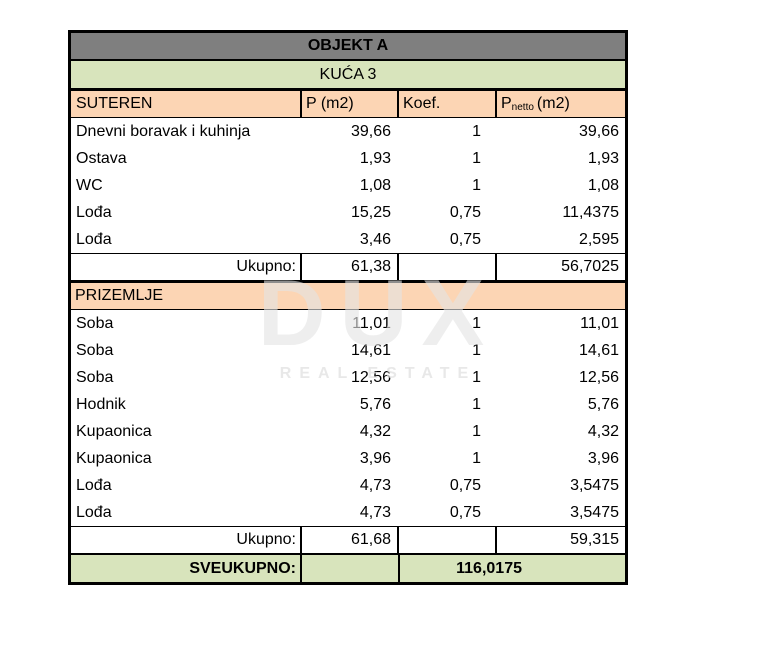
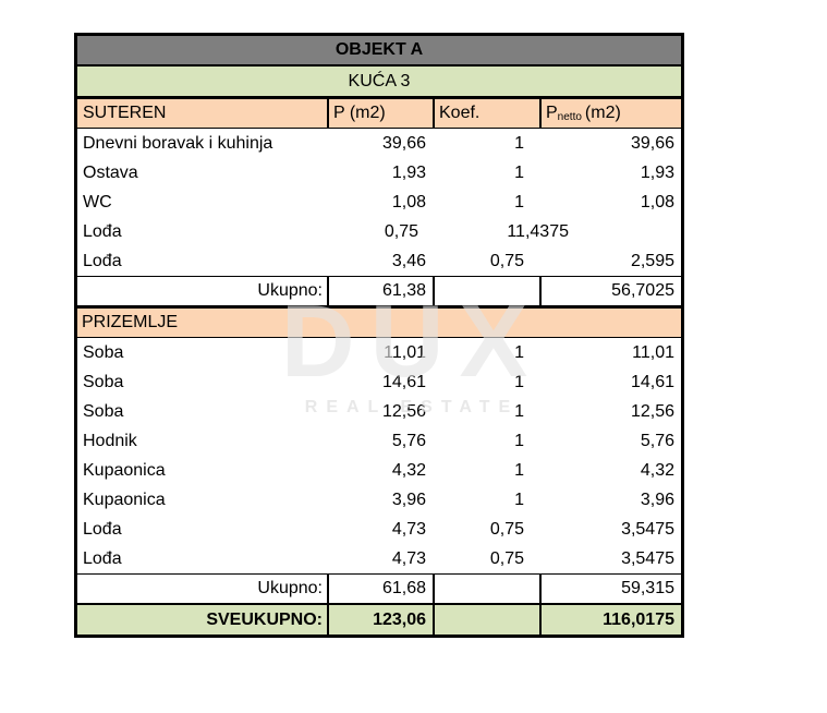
  OBJEKT A
  KUĆA 3
  SUTEREN
  P (m2)
  Koef.
  P
  netto
  (m2)
  Dnevni boravak i kuhinja
  39,66
  1
  39,66
  Ostava
  1,93
  1
  1,93
  WC
  1,08
  1
  1,08
  Lođa
- 15,25
  0,75
  11,4375
  Lođa
  3,46
  0,75
  2,595
  Ukupno:
  61,38
  56,7025
  PRIZEMLJE
  Soba
  11,01
  1
  11,01
  Soba
  14,61
  1
  14,61
  Soba
  12,56
  1
  12,56
  Hodnik
  5,76
  1
  5,76
  Kupaonica
  4,32
  1
  4,32
  Kupaonica
  3,96
  1
  3,96
  Lođa
  4,73
  0,75
  3,5475
  Lođa
  4,73
  0,75
  3,5475
  Ukupno:
  61,68
  59,315
  SVEUKUPNO:
+ 123,06
  116,0175
  DUX
  REAL ESTATE
